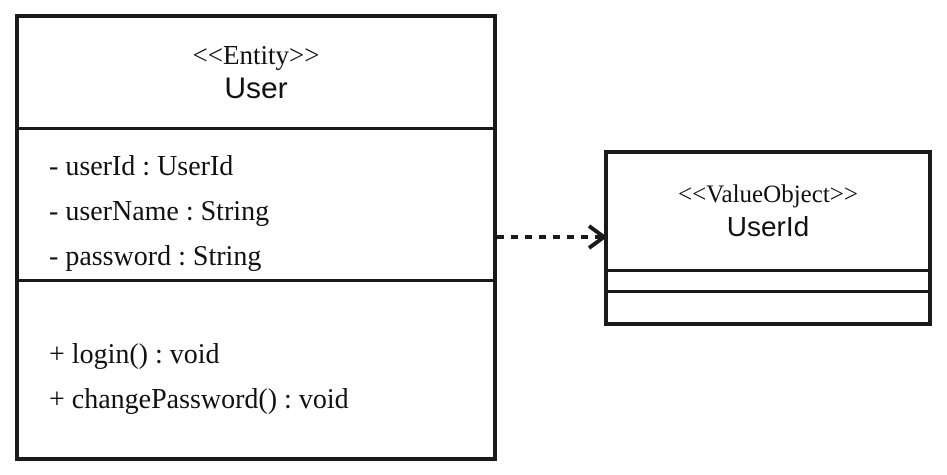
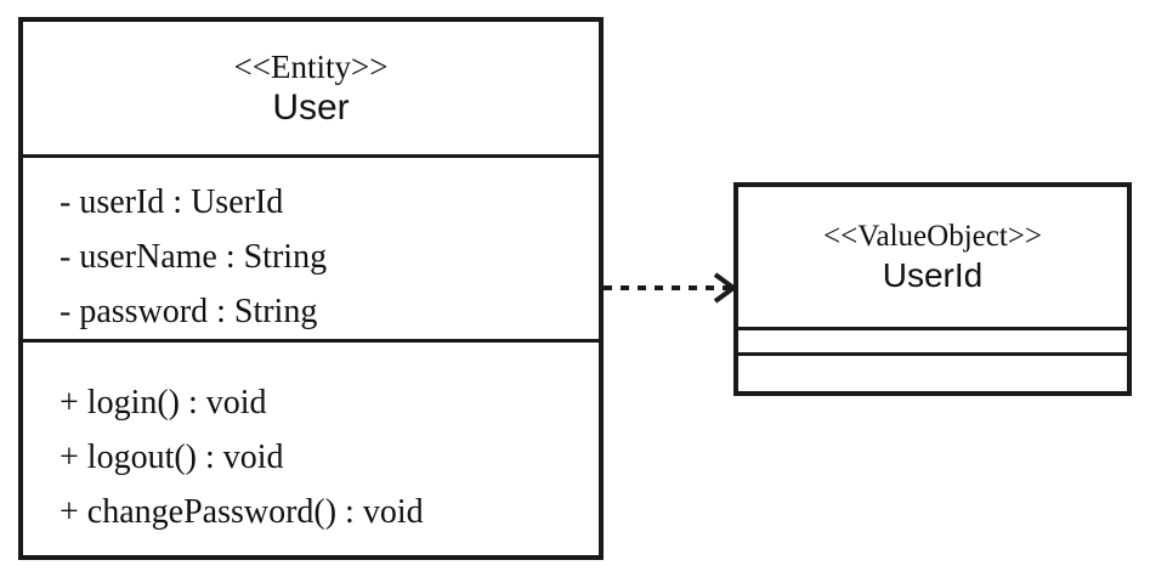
  <<Entity>>
  User
  - userId : UserId
  - userName : String
  - password : String
  + login() : void
+ + logout() : void
  + changePassword() : void
  <<ValueObject>>
  UserId
